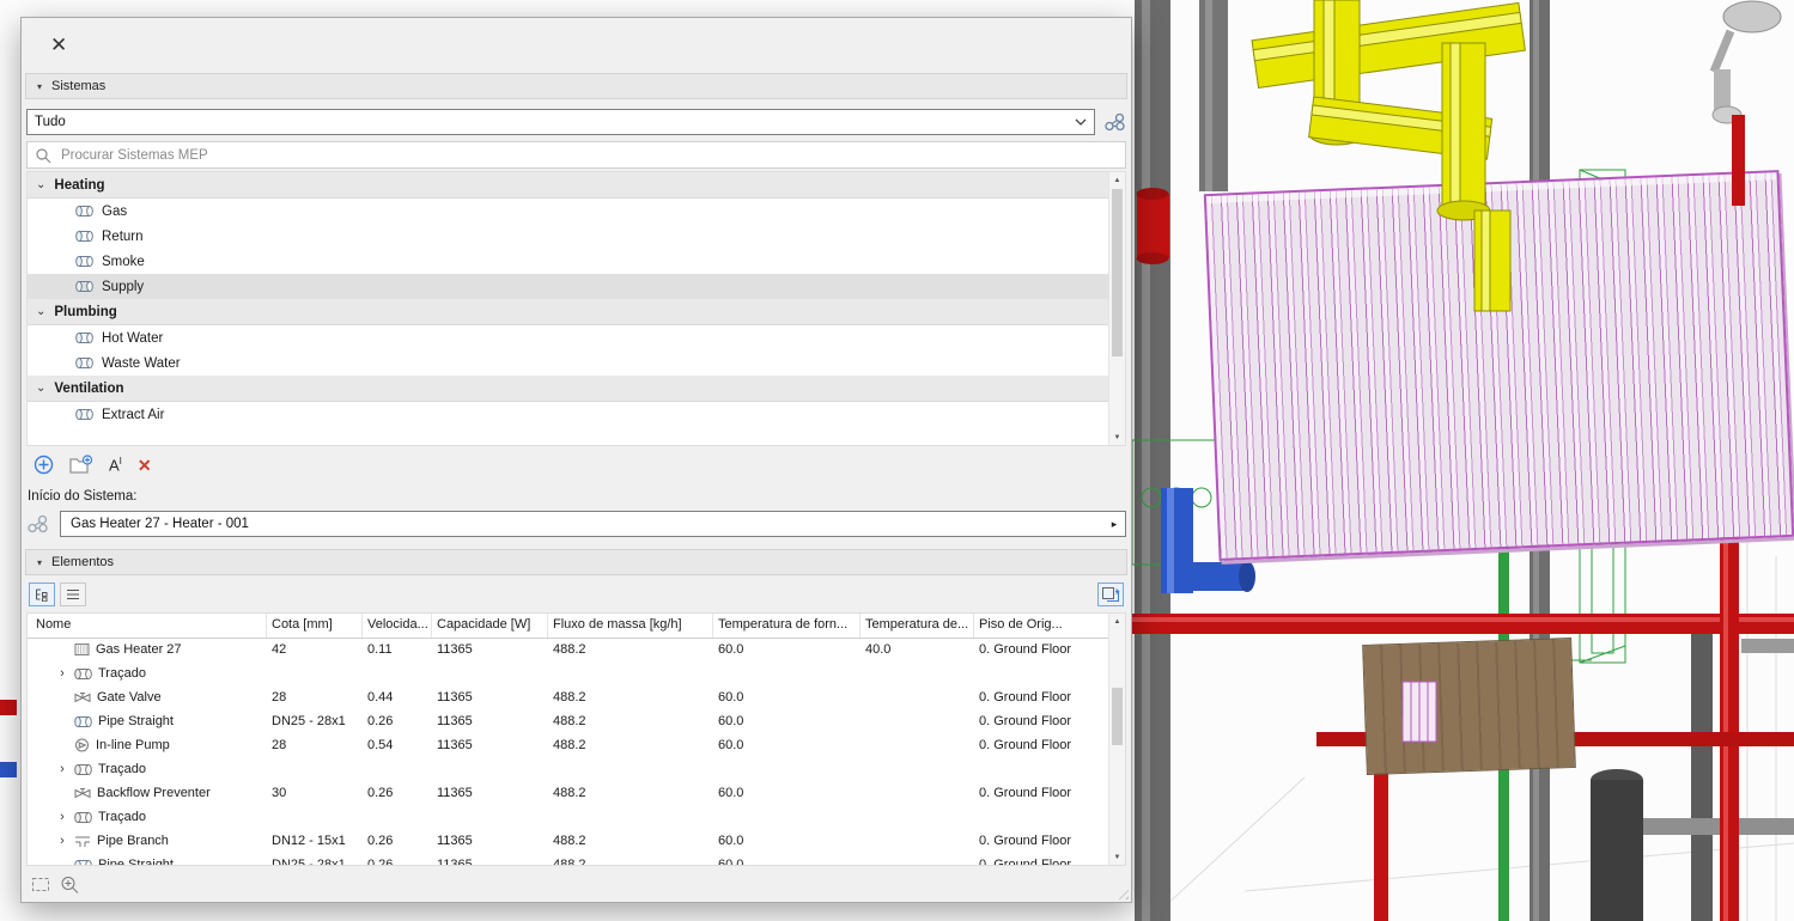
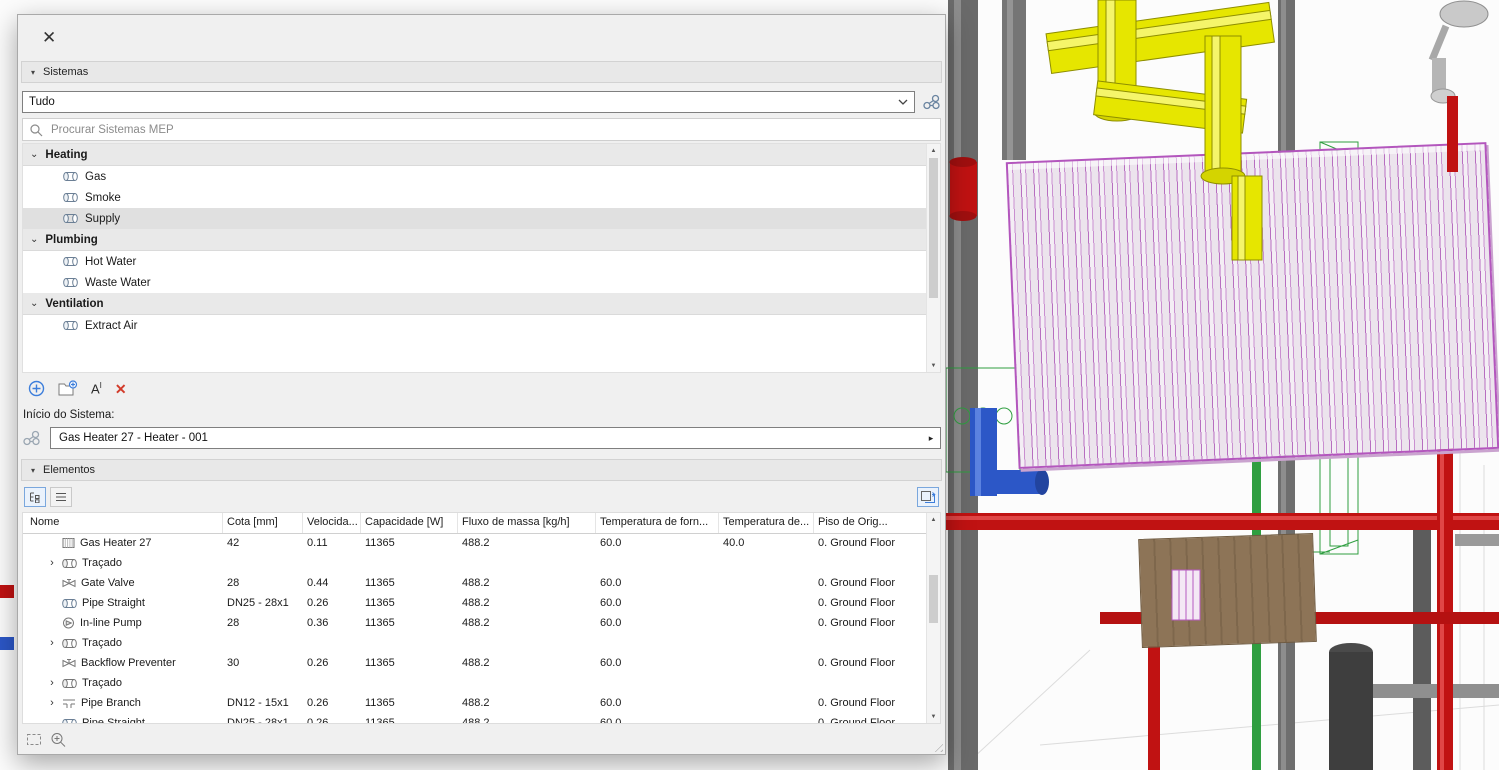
  ✕
  ▾
  Sistemas
  Tudo
  Procurar Sistemas MEP
  ⌄
  Heating
  Gas
- Return
  Smoke
  Supply
  ⌄
  Plumbing
  Hot Water
  Waste Water
  ⌄
  Ventilation
  Extract Air
  AI
  ✕
  Início do Sistema:
  Gas Heater 27 - Heater - 001
  ▸
  ▾
  Elementos
  Nome
  Cota [mm]
  Velocida...
  Capacidade [W]
  Fluxo de massa [kg/h]
  Temperatura de forn...
  Temperatura de...
  Piso de Orig...
  Gas Heater 27
  42
  0.11
  11365
  488.2
  60.0
  40.0
  0. Ground Floor
  ›
  Traçado
  Gate Valve
  28
  0.44
  11365
  488.2
  60.0
  0. Ground Floor
  Pipe Straight
  DN25 - 28x1
  0.26
  11365
  488.2
  60.0
  0. Ground Floor
  In-line Pump
  28
- 0.54
+ 0.36
  11365
  488.2
  60.0
  0. Ground Floor
  ›
  Traçado
  Backflow Preventer
  30
  0.26
  11365
  488.2
  60.0
  0. Ground Floor
  ›
  Traçado
  ›
  Pipe Branch
  DN12 - 15x1
  0.26
  11365
  488.2
  60.0
  0. Ground Floor
